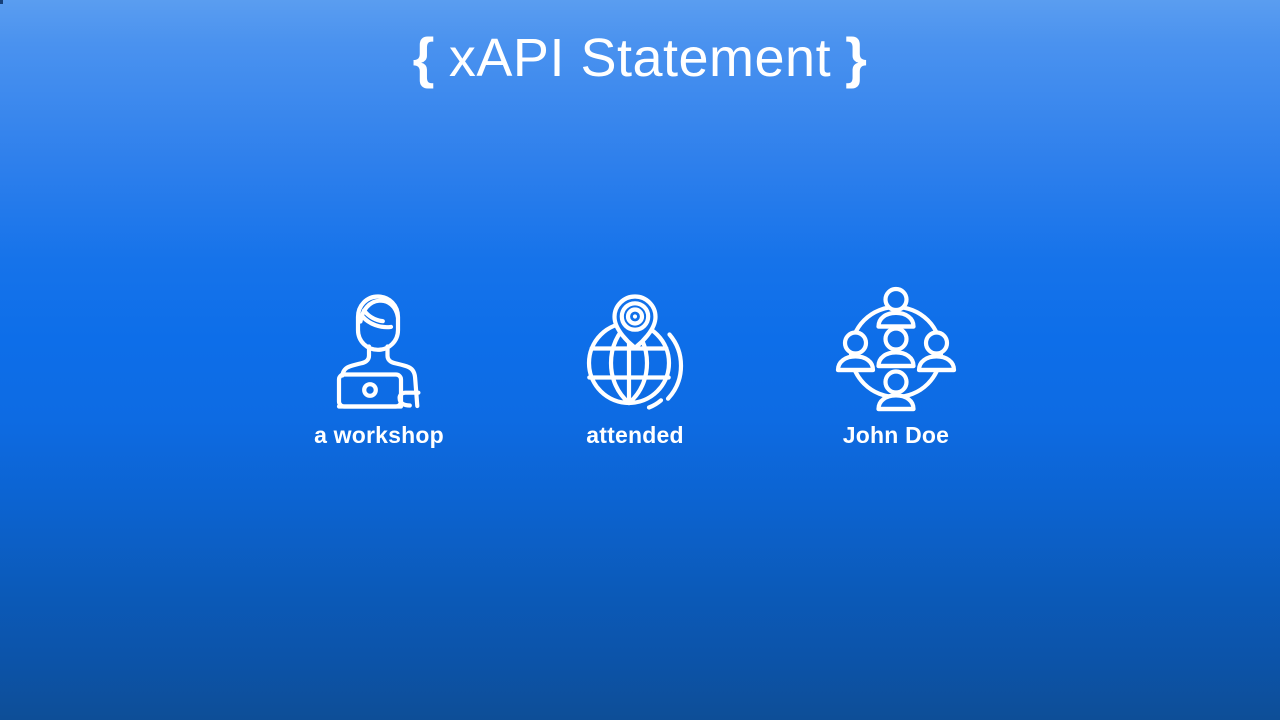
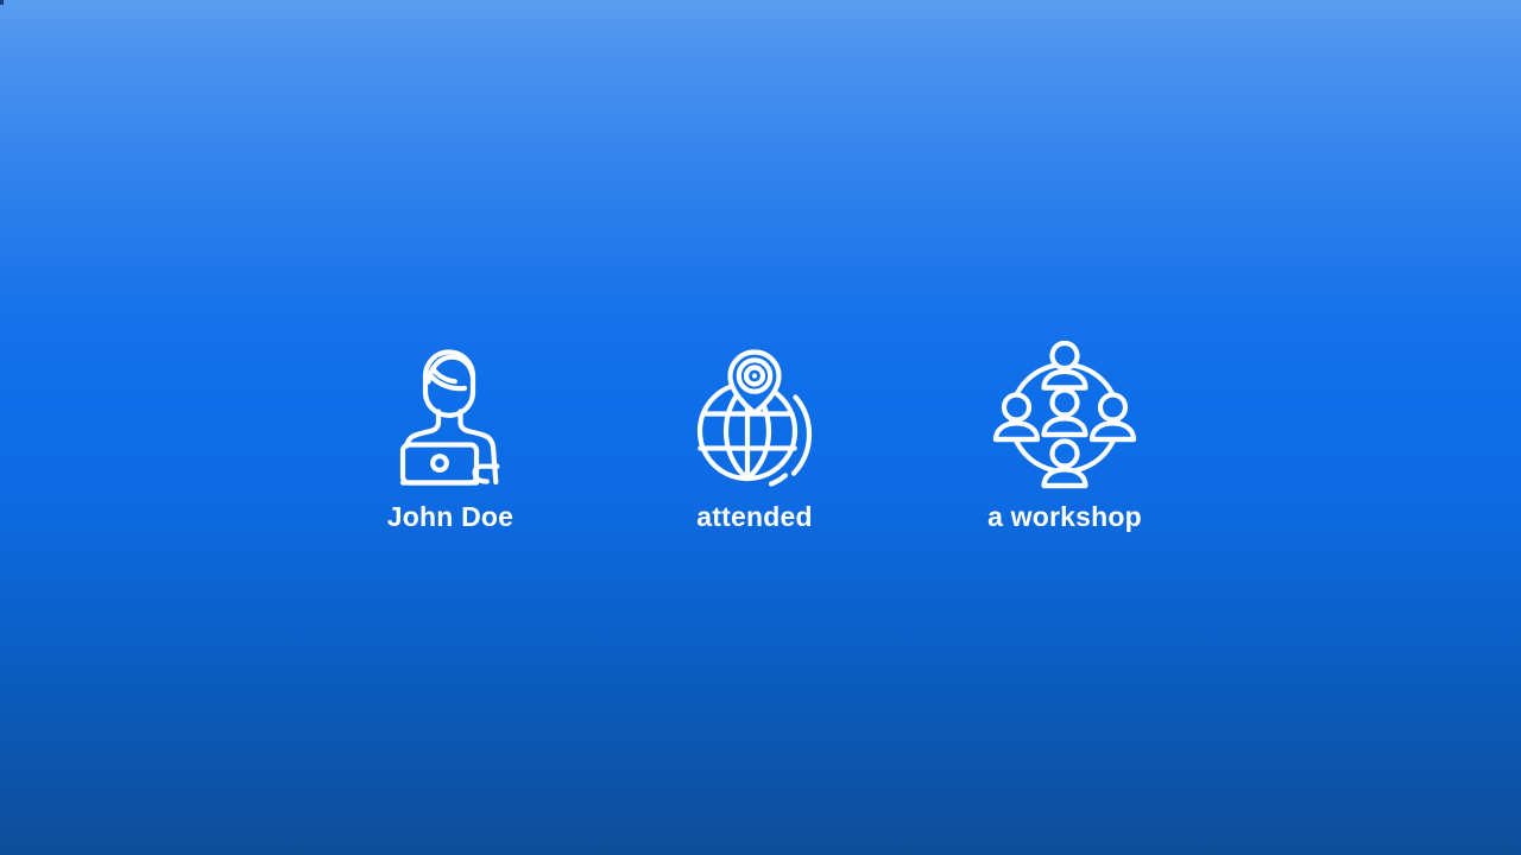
- { xAPI Statement }
- a workshop
+ John Doe
  attended
- John Doe
+ a workshop
